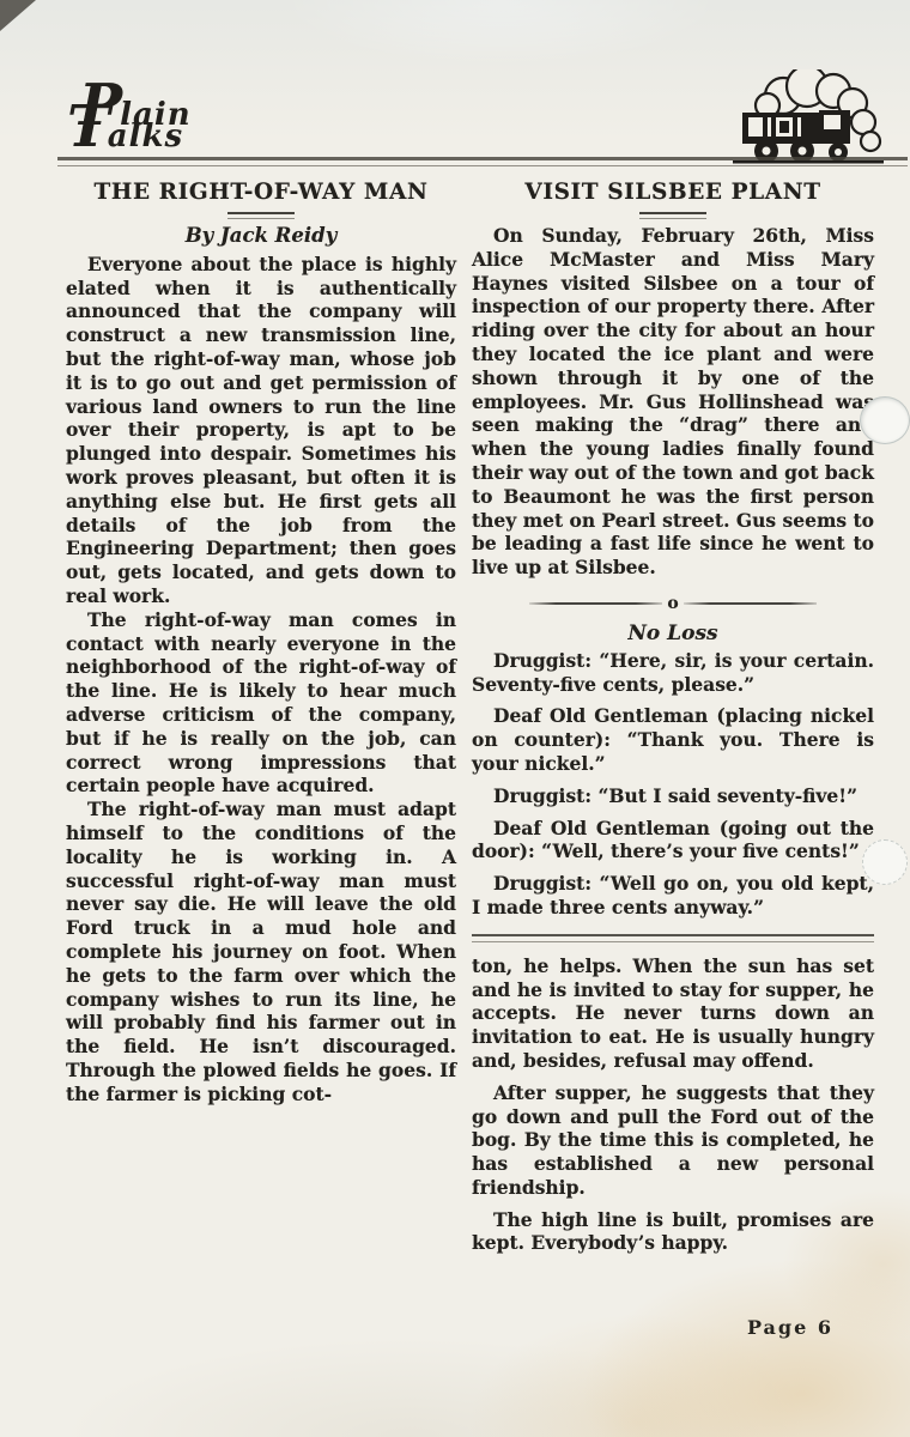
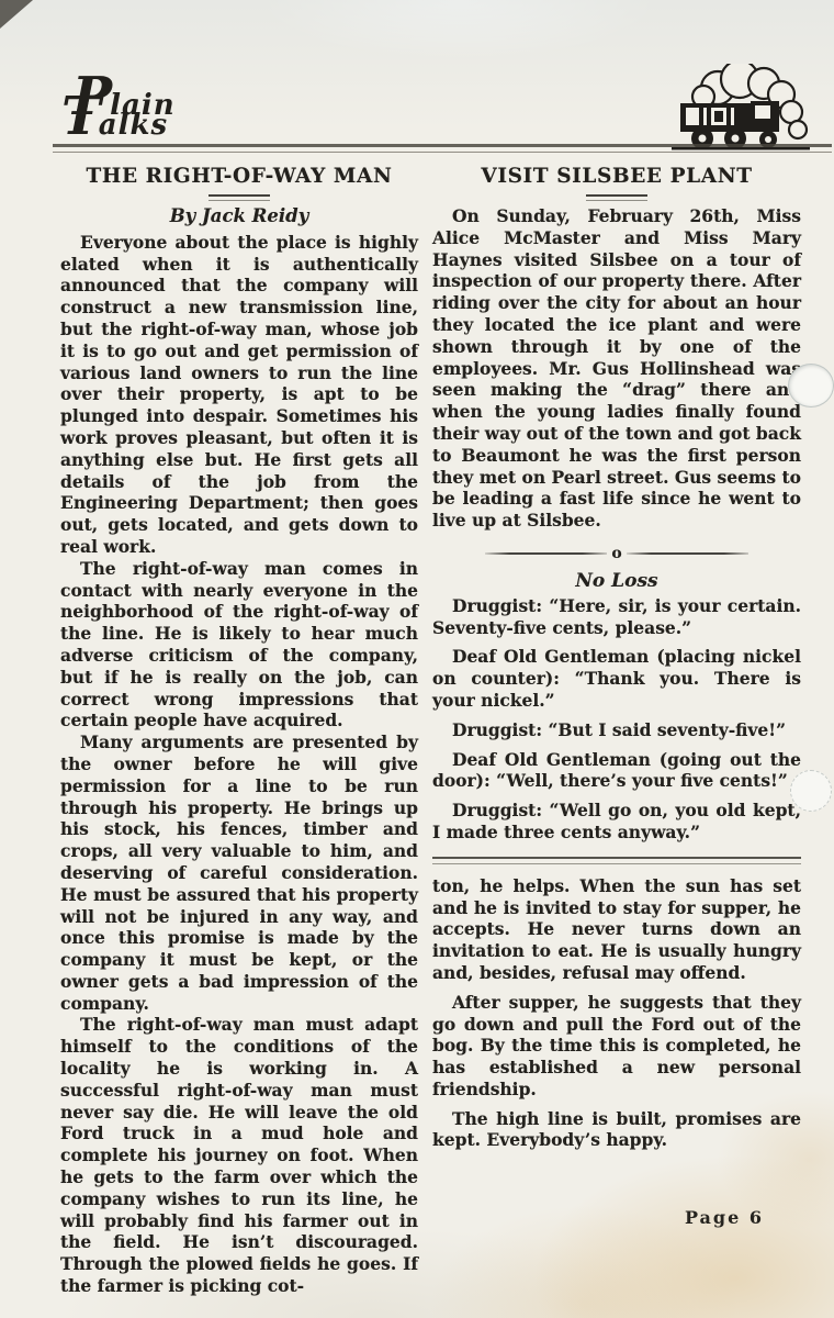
  Plain
  Talks
  THE RIGHT-OF-WAY MAN
  By Jack Reidy
  Everyone about the place is highly elated when it is authentically announced that the company will construct a new transmission line, but the right-of-way man, whose job it is to go out and get permission of various land owners to run the line over their property, is apt to be plunged into despair. Sometimes his work proves pleasant, but often it is anything else but. He first gets all details of the job from the Engineering Department; then goes out, gets located, and gets down to real work.
  The right-of-way man comes in contact with nearly everyone in the neighborhood of the right-of-way of the line. He is likely to hear much adverse criticism of the company, but if he is really on the job, can correct wrong impressions that certain people have acquired.
+ Many arguments are presented by the owner before he will give permission for a line to be run through his property. He brings up his stock, his fences, timber and crops, all very valuable to him, and deserving of careful consideration. He must be assured that his property will not be injured in any way, and once this promise is made by the company it must be kept, or the owner gets a bad impression of the company.
  The right-of-way man must adapt himself to the conditions of the locality he is working in. A successful right-of-way man must never say die. He will leave the old Ford truck in a mud hole and complete his journey on foot. When he gets to the farm over which the company wishes to run its line, he will probably find his farmer out in the field. He isn’t discouraged. Through the plowed fields he goes. If the farmer is picking cot-
  VISIT SILSBEE PLANT
  On Sunday, February 26th, Miss Alice McMaster and Miss Mary Haynes visited Silsbee on a tour of inspection of our property there. After riding over the city for about an hour they located the ice plant and were shown through it by one of the employees. Mr. Gus Hollinshead wa seen making the “drag” there an when the young ladies finally found their way out of the town and got back to Beaumont he was the first person they met on Pearl street. Gus seems to be leading a fast life since he went to live up at Silsbee.
  o
  No Loss
  Druggist: “Here, sir, is your certain. Seventy-five cents, please.”
  Deaf Old Gentleman (placing nickel on counter): “Thank you. There is your nickel.”
  Druggist: “But I said seventy-five!”
  Deaf Old Gentleman (going out the door): “Well, there’s your five cents!”
  Druggist: “Well go on, you old kept, I made three cents anyway.”
  ton, he helps. When the sun has set and he is invited to stay for supper, he accepts. He never turns down an invitation to eat. He is usually hungry and, besides, refusal may offend.
  After supper, he suggests that they go down and pull the Ford out of the bog. By the time this is completed, he has established a new personal friendship.
  The high line is built, promises are kept. Everybody’s happy.
  Page 6
